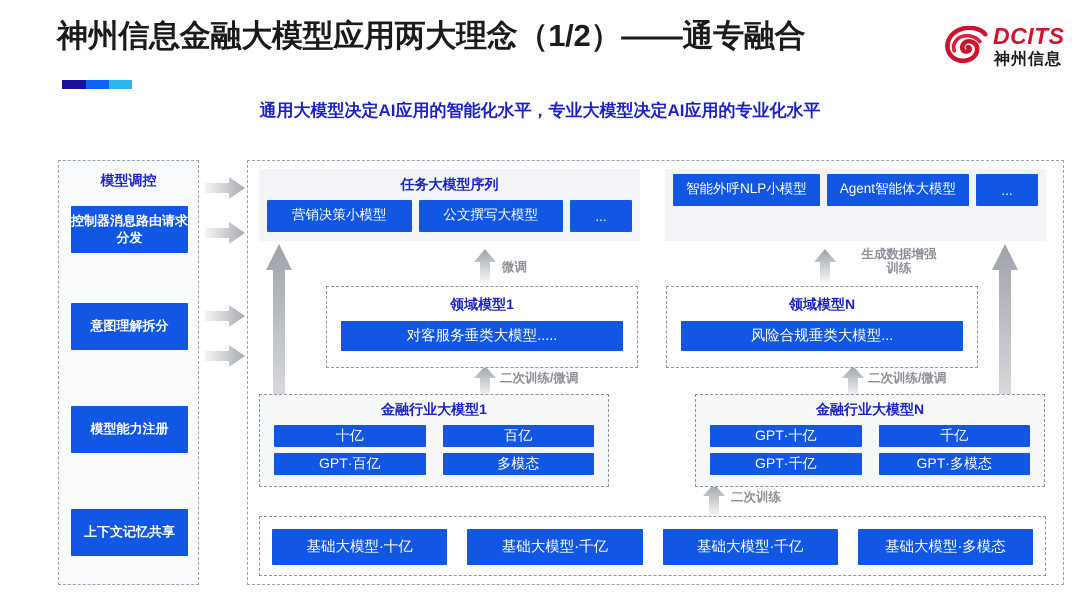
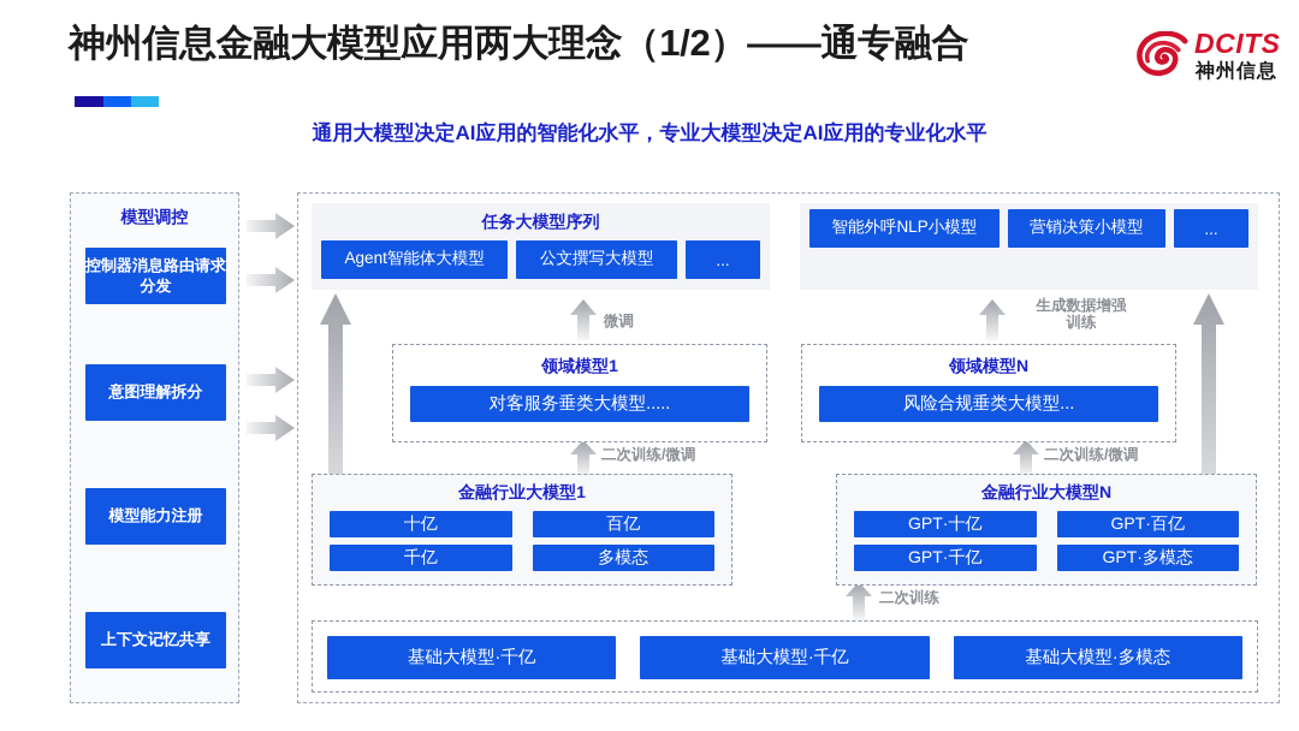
  神州信息金融大模型应用两大理念（1/2）——通专融合
  DCITS
  神州信息
  通用大模型决定AI应用的智能化水平，专业大模型决定AI应用的专业化水平
  模型调控
  控制器消息路由请求分发
  意图理解拆分
  模型能力注册
  上下文记忆共享
  微调
  生成数据增强
  训练
  二次训练/微调
  二次训练/微调
  二次训练
  任务大模型序列
- 营销决策小模型
+ Agent智能体大模型
  公文撰写大模型
  ...
  智能外呼NLP小模型
- Agent智能体大模型
+ 营销决策小模型
  ...
  领域模型1
  对客服务垂类大模型.....
  领域模型N
  风险合规垂类大模型...
  金融行业大模型1
  十亿
  百亿
- GPT·百亿
+ 千亿
  多模态
  金融行业大模型N
  GPT·十亿
- 千亿
+ GPT·百亿
  GPT·千亿
  GPT·多模态
- 基础大模型·十亿
  基础大模型·千亿
  基础大模型·千亿
  基础大模型·多模态
